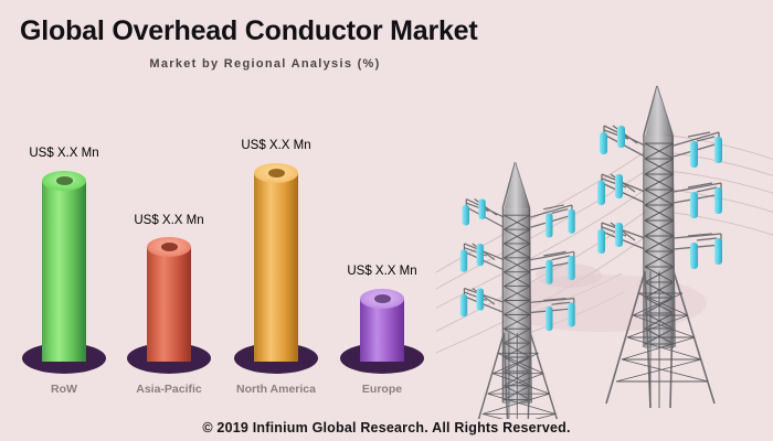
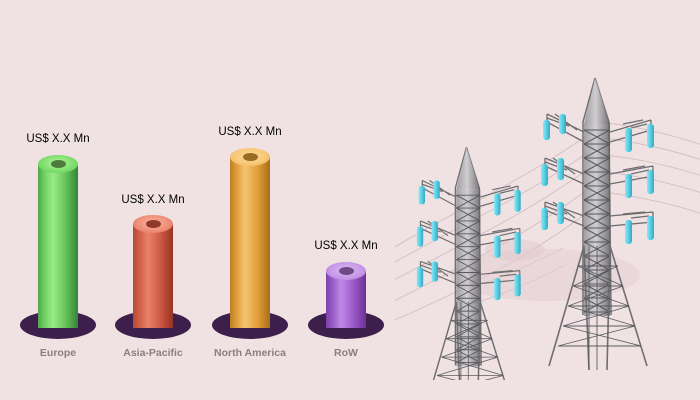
- Global Overhead Conductor Market
- Market by Regional Analysis (%)
  US$ X.X Mn
- RoW
+ Europe
  US$ X.X Mn
  Asia-Pacific
  US$ X.X Mn
  North America
  US$ X.X Mn
- Europe
+ RoW
- © 2019 Infinium Global Research. All Rights Reserved.
